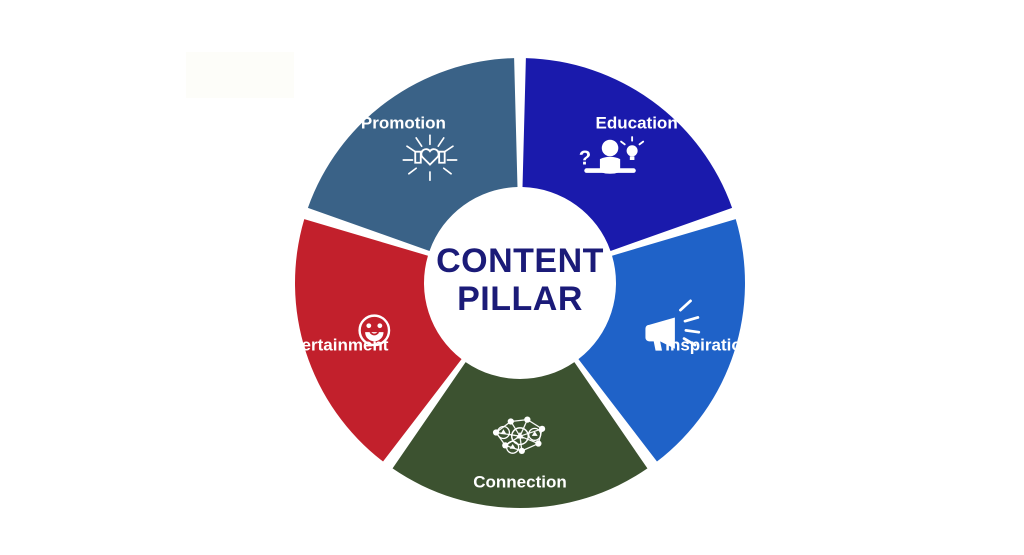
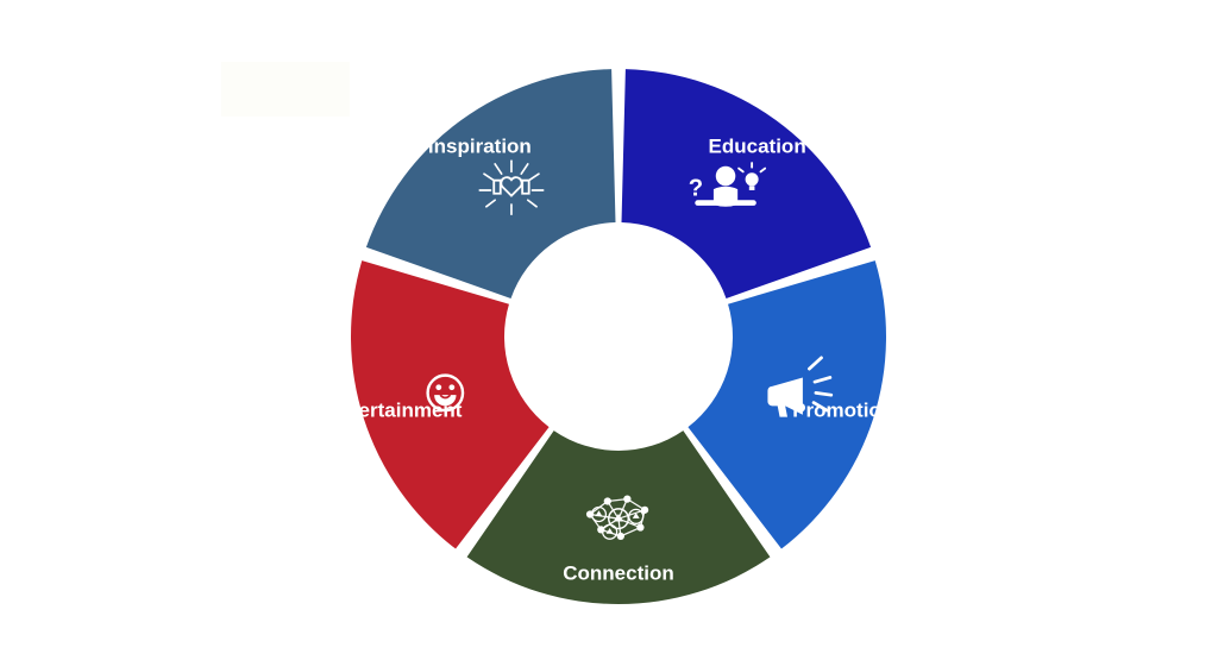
  Education
- Inspiration
+ Promotion
  Connection
  Entertainment
- Promotion
+ Inspiration
- CONTENT
- PILLAR
